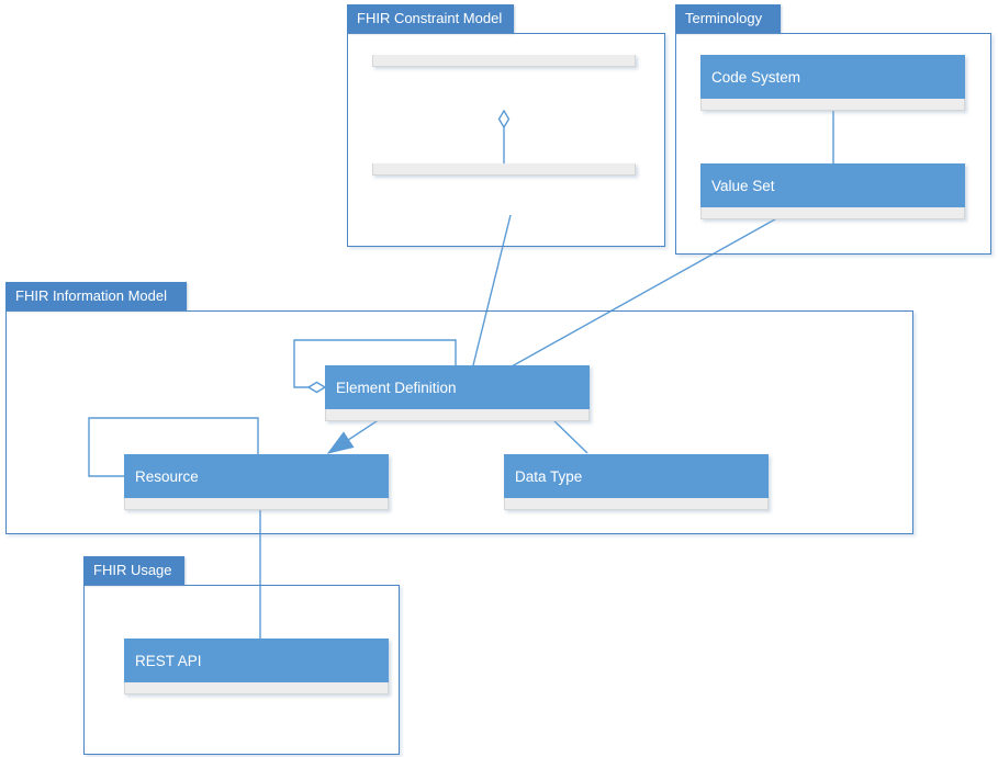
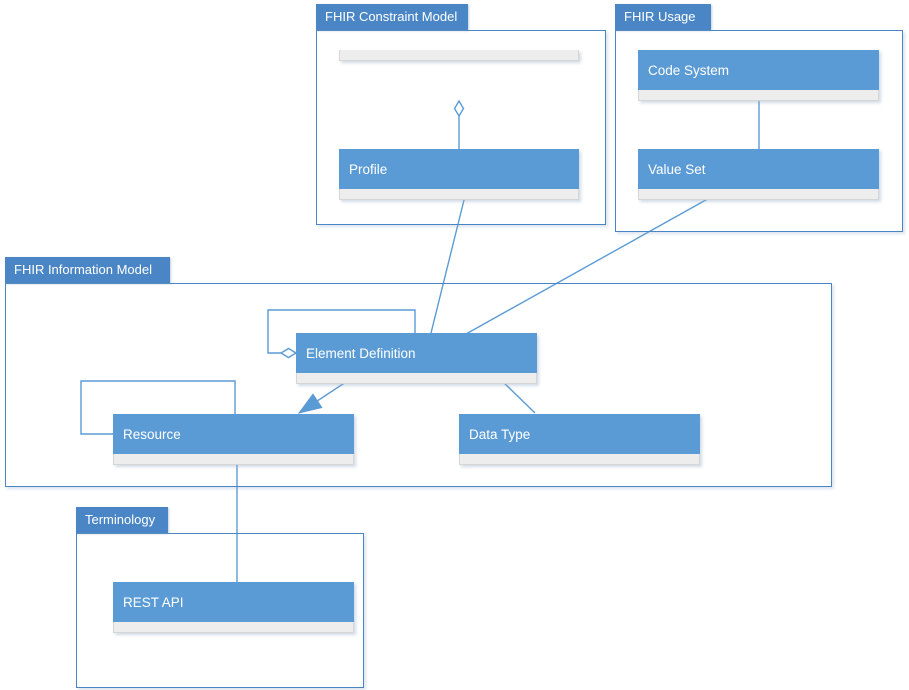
  FHIR Constraint Model
- Terminology
+ FHIR Usage
  FHIR Information Model
- FHIR Usage
+ Terminology
+ Profile
  Code System
  Value Set
  Element Definition
  Resource
  Data Type
  REST API
